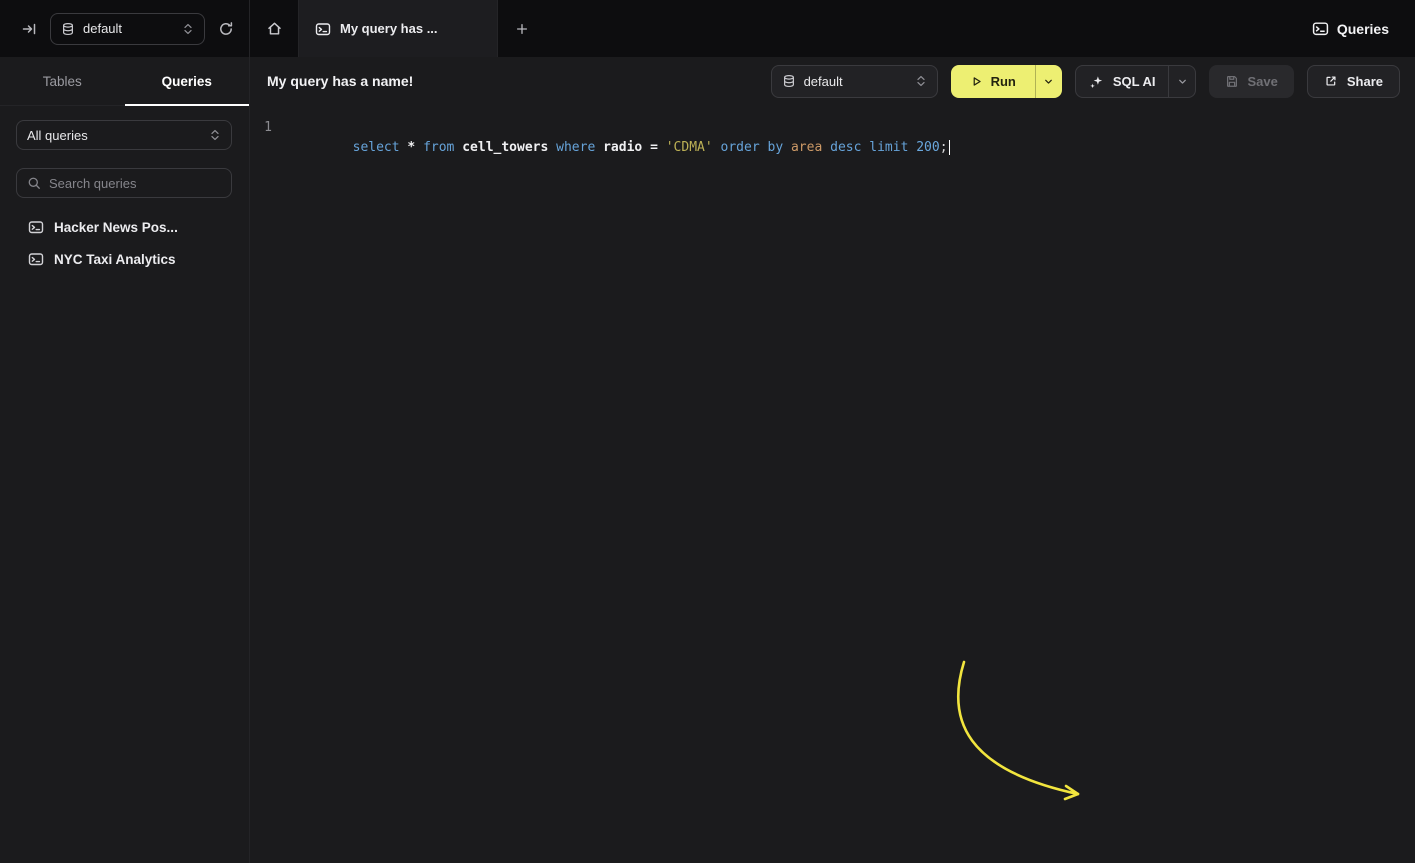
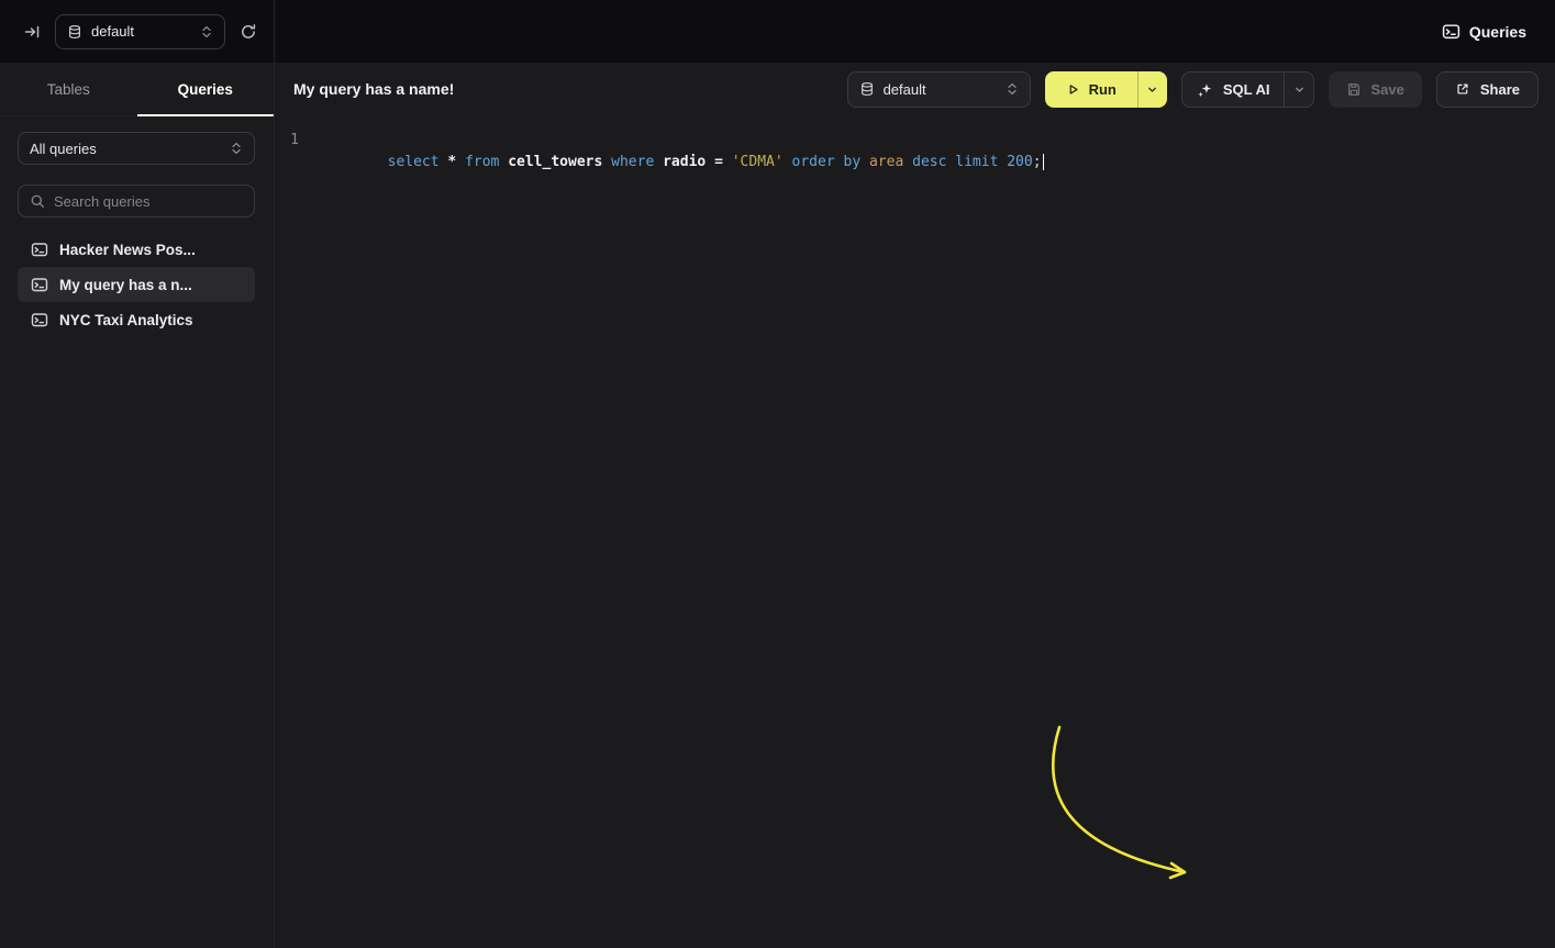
  default
- My query has ...
  Queries
  Tables
  Queries
  All queries
  Search queries
  Hacker News Pos...
+ My query has a n...
  NYC Taxi Analytics
  My query has a name!
  default
  Run
  SQL AI
  Save
  Share
  1
  select * from cell_towers where radio = 'CDMA' order by area desc limit 200;
